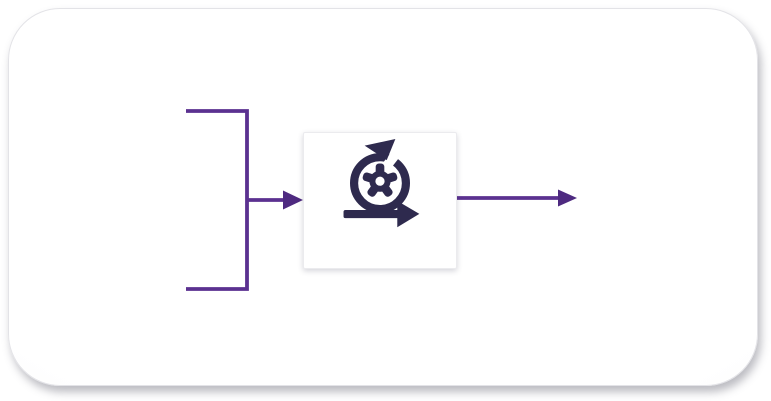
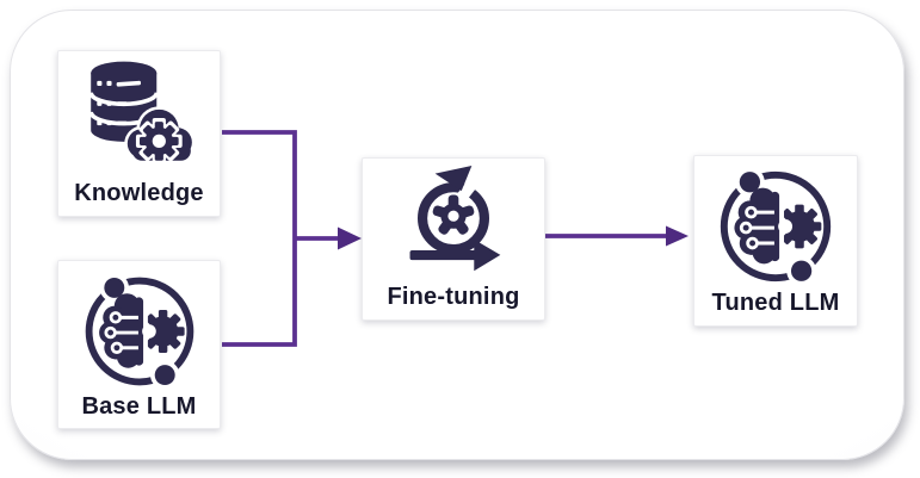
+ Knowledge
+ Base LLM
+ Fine-tuning
+ Tuned LLM
